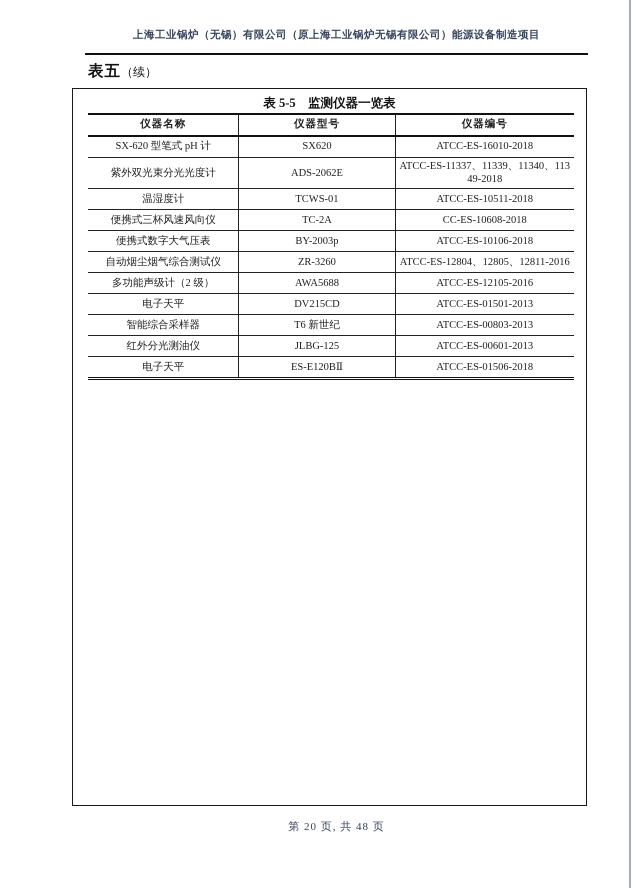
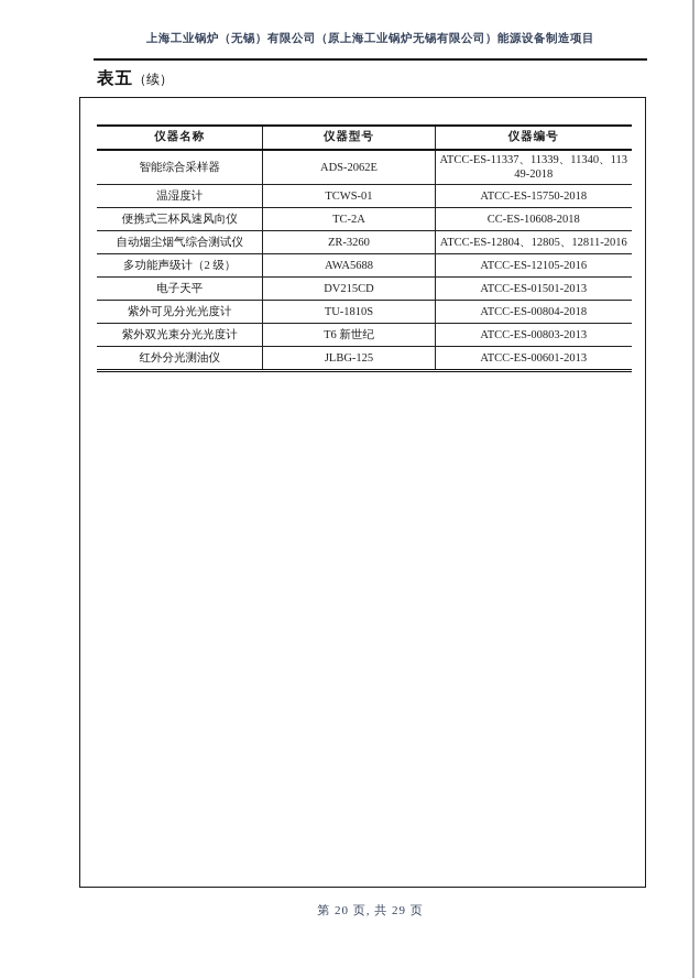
  上海工业锅炉（无锡）有限公司（原上海工业锅炉无锡有限公司）能源设备制造项目
  表五（续）
- 表 5-5 监测仪器一览表
  仪器名称	仪器型号	仪器编号
- SX-620 型笔式 pH 计	SX620	ATCC-ES-16010-2018
- 紫外双光束分光光度计	ADS-2062E	ATCC-ES-11337、11339、11340、11349-2018
+ 智能综合采样器	ADS-2062E	ATCC-ES-11337、11339、11340、11349-2018
- 温湿度计	TCWS-01	ATCC-ES-10511-2018
+ 温湿度计	TCWS-01	ATCC-ES-15750-2018
  便携式三杯风速风向仪	TC-2A	CC-ES-10608-2018
- 便携式数字大气压表	BY-2003p	ATCC-ES-10106-2018
  自动烟尘烟气综合测试仪	ZR-3260	ATCC-ES-12804、12805、12811-2016
  多功能声级计（2 级）	AWA5688	ATCC-ES-12105-2016
  电子天平	DV215CD	ATCC-ES-01501-2013
+ 紫外可见分光光度计	TU-1810S	ATCC-ES-00804-2018
- 智能综合采样器	T6 新世纪	ATCC-ES-00803-2013
+ 紫外双光束分光光度计	T6 新世纪	ATCC-ES-00803-2013
  红外分光测油仪	JLBG-125	ATCC-ES-00601-2013
- 电子天平	ES-E120BⅡ	ATCC-ES-01506-2018
- 第 20 页, 共 48 页
+ 第 20 页, 共 29 页
